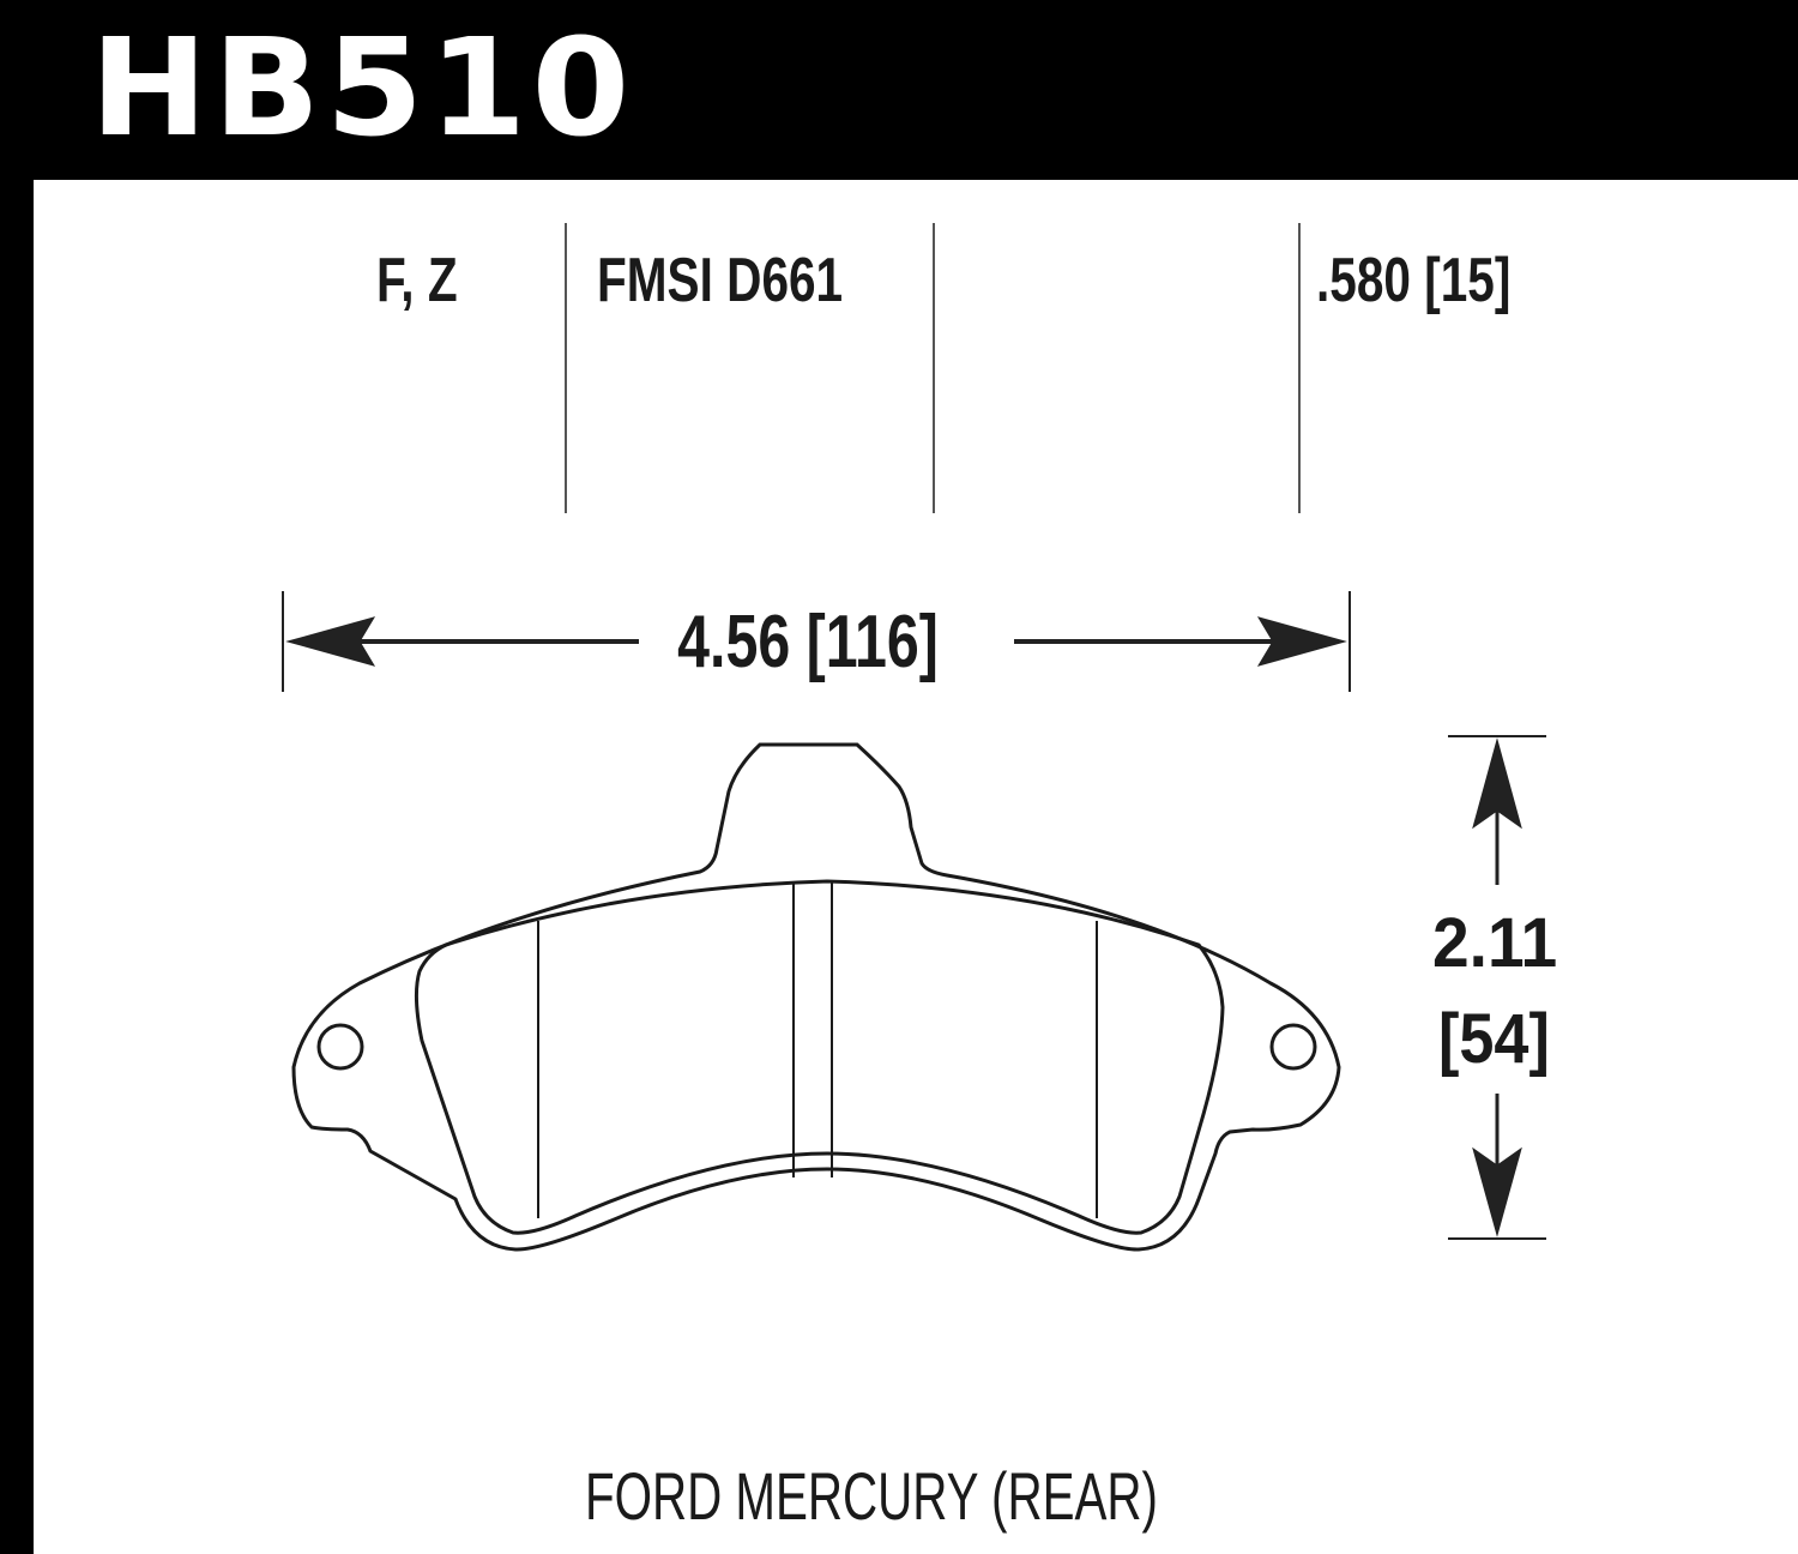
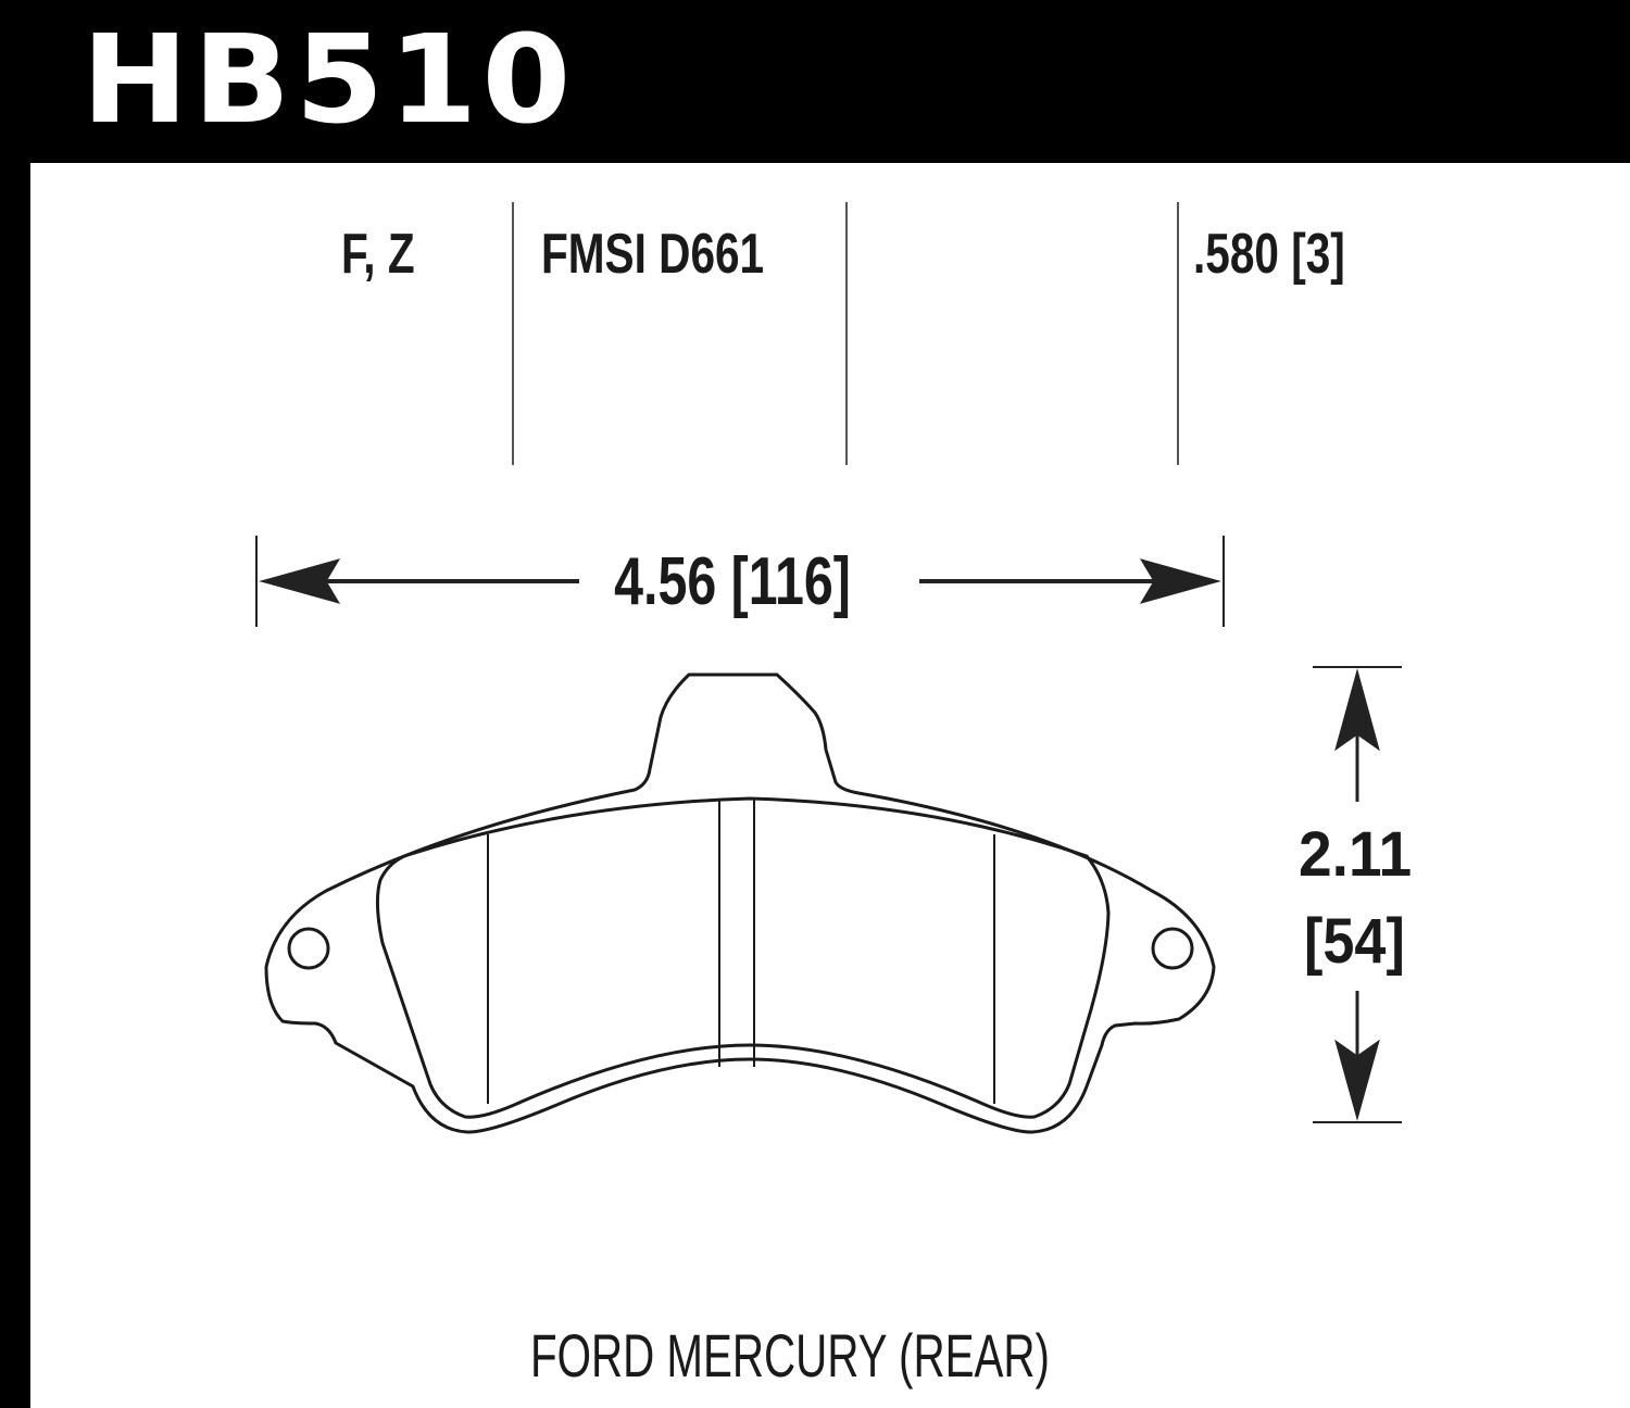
  HB510
  F, Z
  FMSI D661
- .580 [15]
+ .580 [3]
  4.56 [116]
  2.11
  [54]
  FORD MERCURY (REAR)
